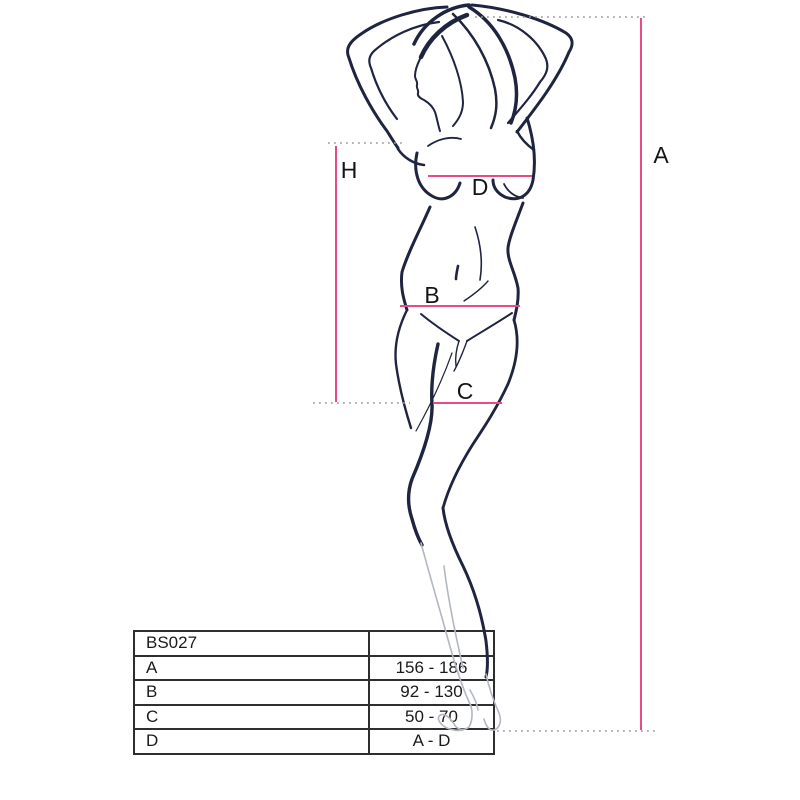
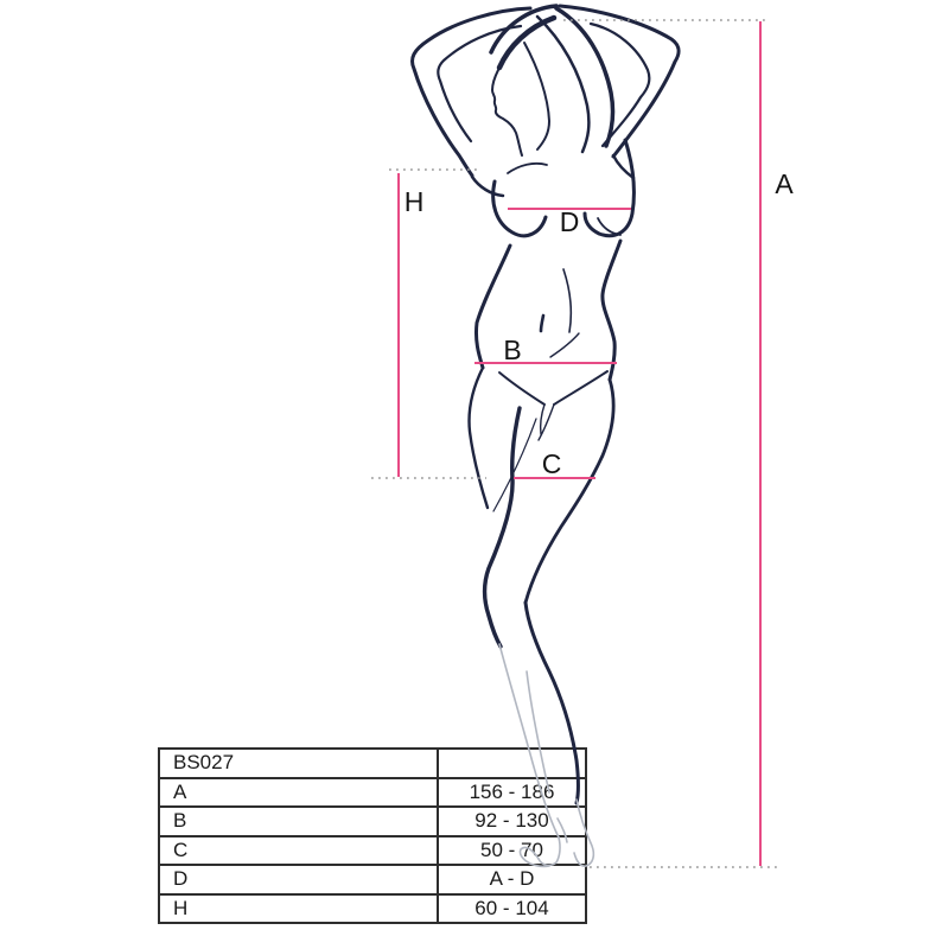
  A
  H
  D
  B
  C
  BS027
  A	156 - 18
  B	92 - 130
  C	50 - 70
  D	A - D
+ H	60 - 104
